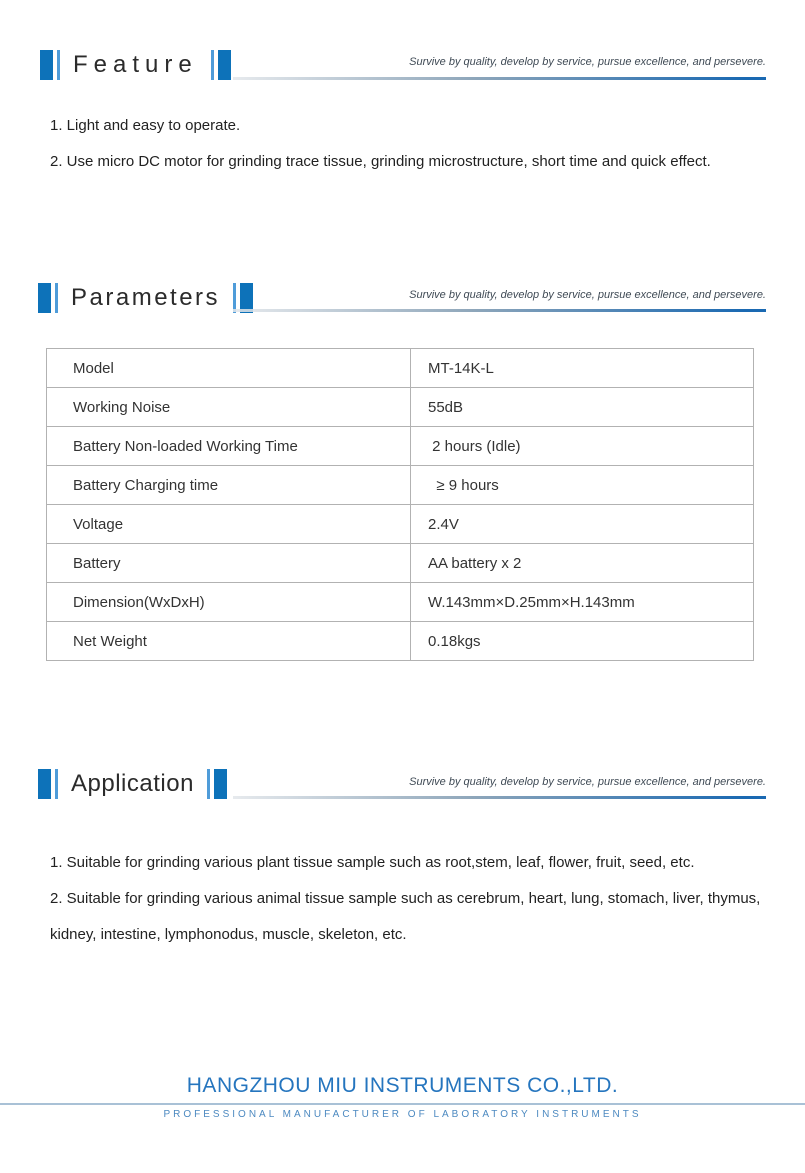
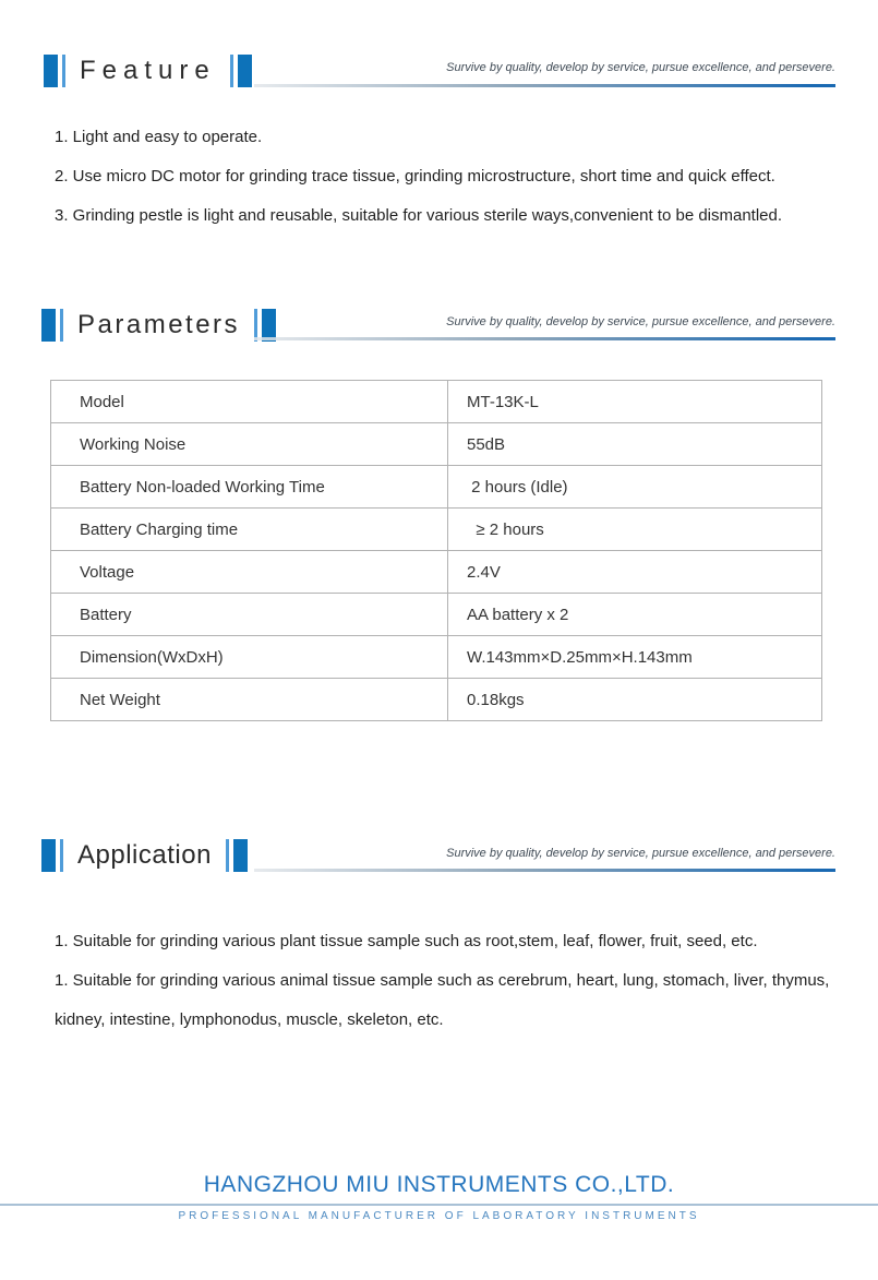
  Feature
  Survive by quality, develop by service, pursue excellence, and persevere.
  1. Light and easy to operate.
  2. Use micro DC motor for grinding trace tissue, grinding microstructure, short time and quick effect.
+ 3. Grinding pestle is light and reusable, suitable for various sterile ways,convenient to be dismantled.
  Parameters
  Survive by quality, develop by service, pursue excellence, and persevere.
- Model	MT-14K-L
+ Model	MT-13K-L
  Working Noise	55dB
  Battery Non-loaded Working Time	2 hours (Idle)
- Battery Charging time	≥ 9 hours
+ Battery Charging time	≥ 2 hours
  Voltage	2.4V
  Battery	AA battery x 2
  Dimension(WxDxH)	W.143mm×D.25mm×H.143mm
  Net Weight	0.18kgs
  Application
  Survive by quality, develop by service, pursue excellence, and persevere.
  1. Suitable for grinding various plant tissue sample such as root,stem, leaf, flower, fruit, seed, etc.
- 2. Suitable for grinding various animal tissue sample such as cerebrum, heart, lung, stomach, liver, thymus, kidney, intestine, lymphonodus, muscle, skeleton, etc.
+ 1. Suitable for grinding various animal tissue sample such as cerebrum, heart, lung, stomach, liver, thymus, kidney, intestine, lymphonodus, muscle, skeleton, etc.
  HANGZHOU MIU INSTRUMENTS CO.,LTD.
  PROFESSIONAL MANUFACTURER OF LABORATORY INSTRUMENTS
